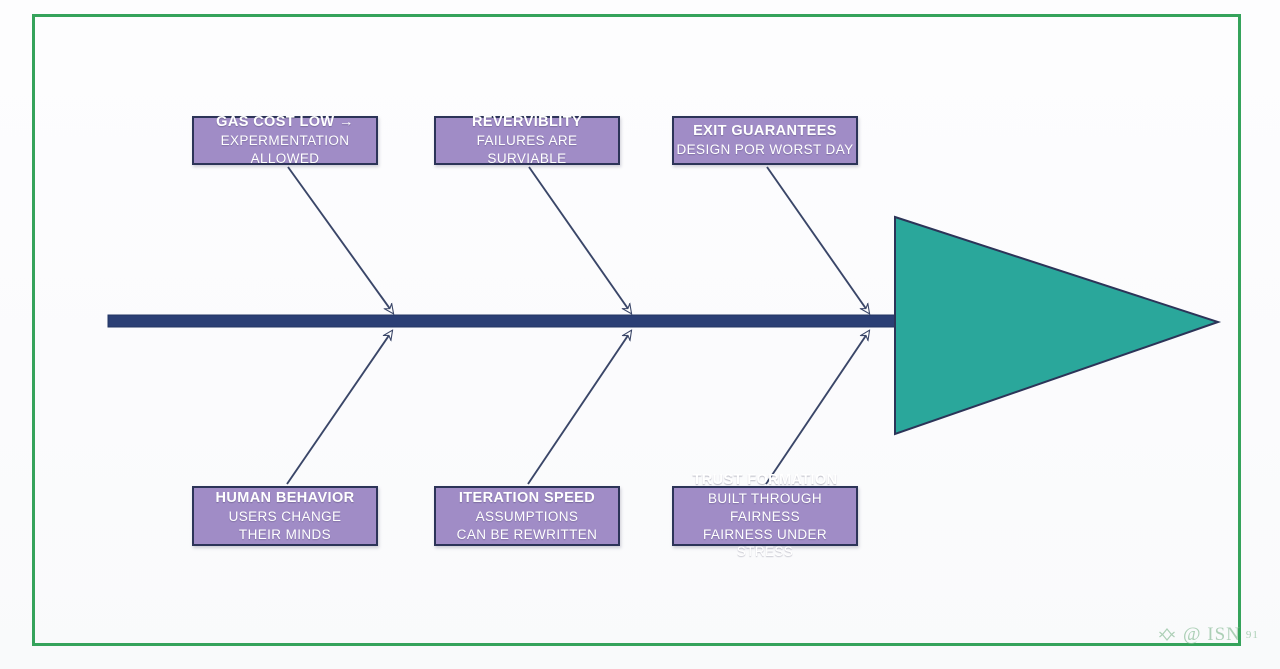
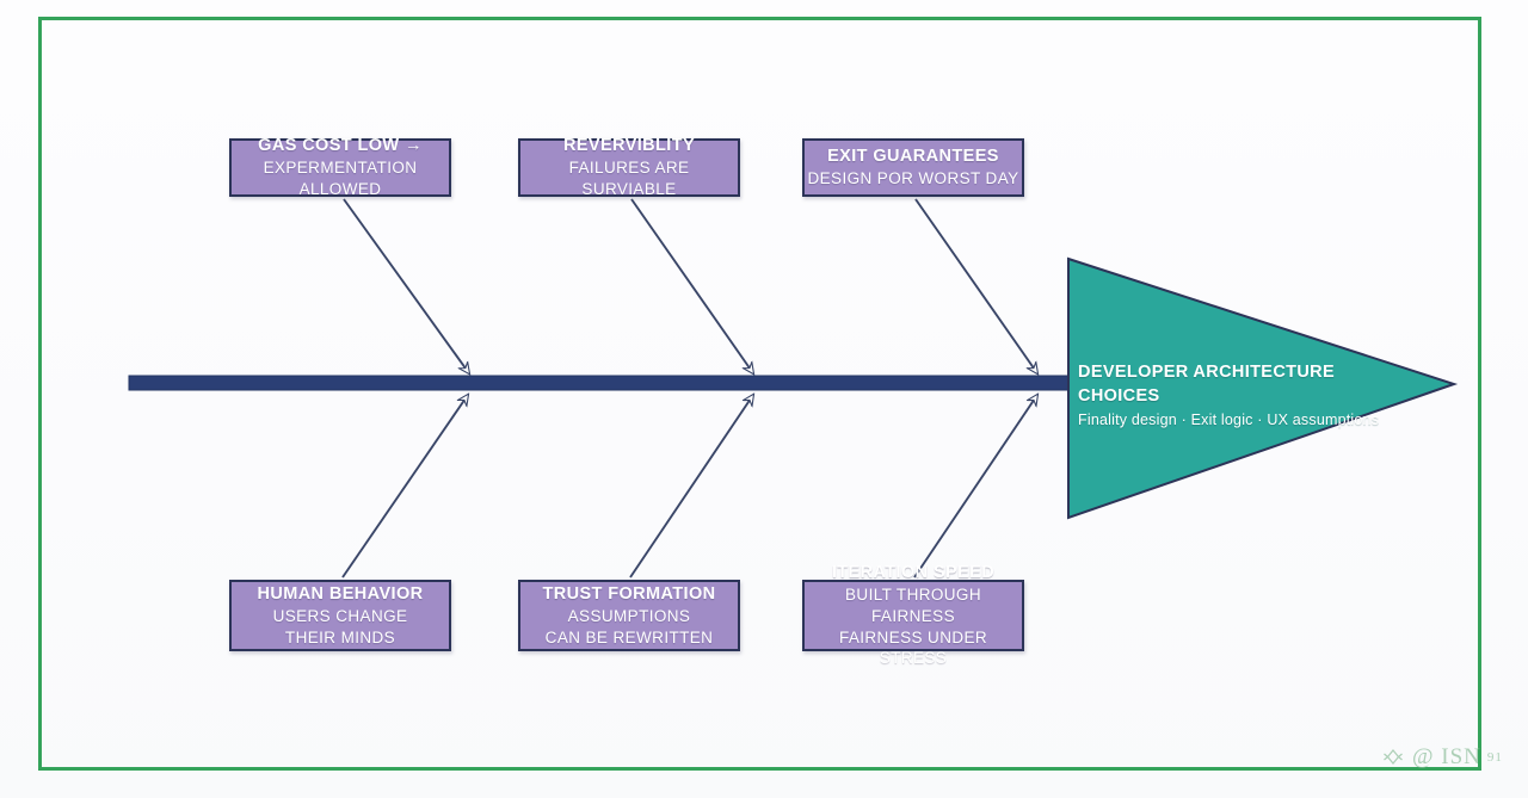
+ DEVELOPER ARCHITECTURE CHOICES
+ Finality design · Exit logic · UX assumptions
  GAS COST LOW →
  EXPERMENTATION ALLOWED
  REVERVIBLITY
  FAILURES ARE SURVIABLE
  EXIT GUARANTEES
  DESIGN POR WORST DAY
  HUMAN BEHAVIOR
  USERS CHANGE
  THEIR MINDS
- ITERATION SPEED
+ TRUST FORMATION
  ASSUMPTIONS
  CAN BE REWRITTEN
- TRUST FORMATION
+ ITERATION SPEED
  BUILT THROUGH FAIRNESS
  FAIRNESS UNDER STRESS
  @ ISN
  91
